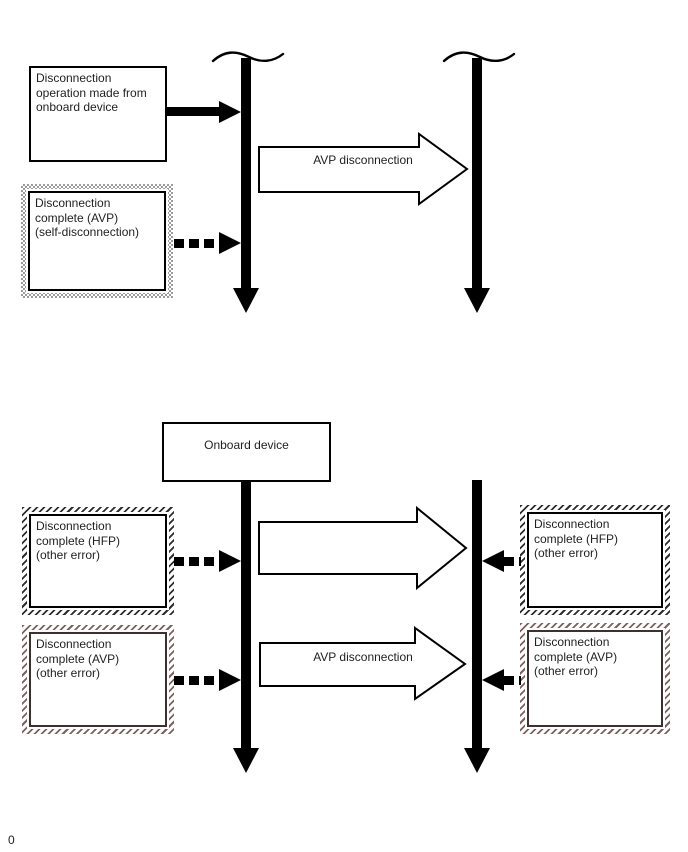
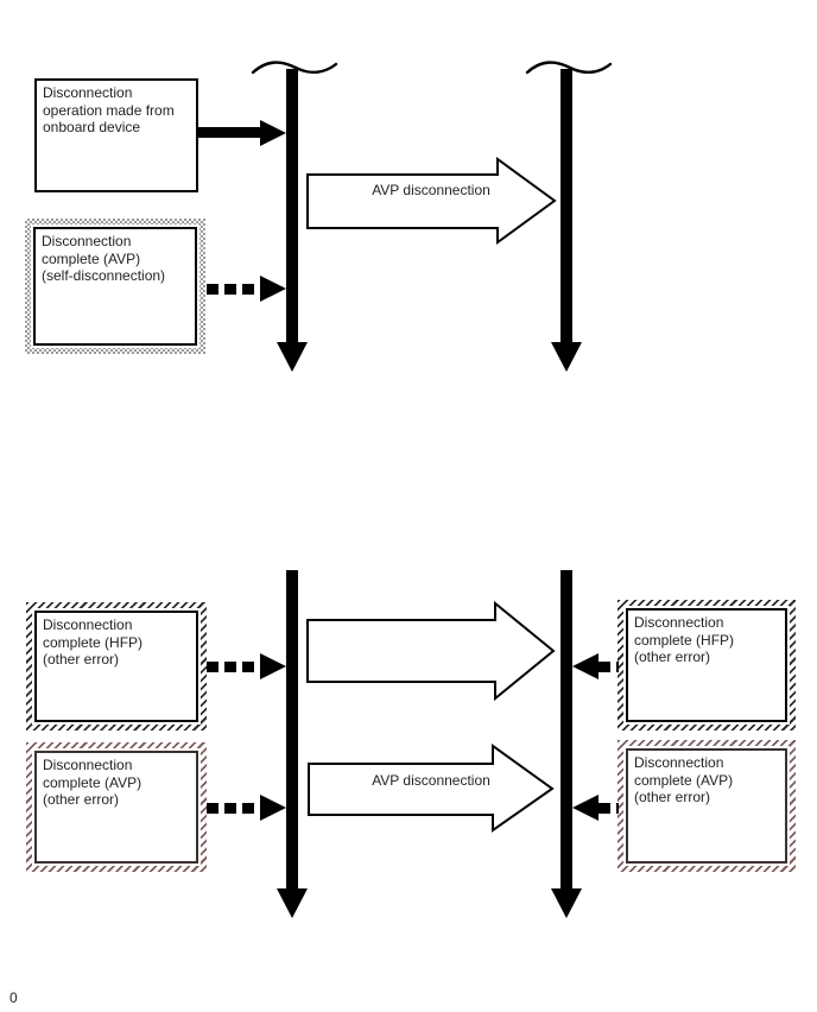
  Disconnection
  operation made from
  onboard device
  Disconnection
  complete (AVP)
  (self-disconnection)
  AVP disconnection
- Onboard device
  Disconnection
  complete (HFP)
  (other error)
  Disconnection
  complete (AVP)
  (other error)
  Disconnection
  complete (HFP)
  (other error)
  Disconnection
  complete (AVP)
  (other error)
  AVP disconnection
  0
